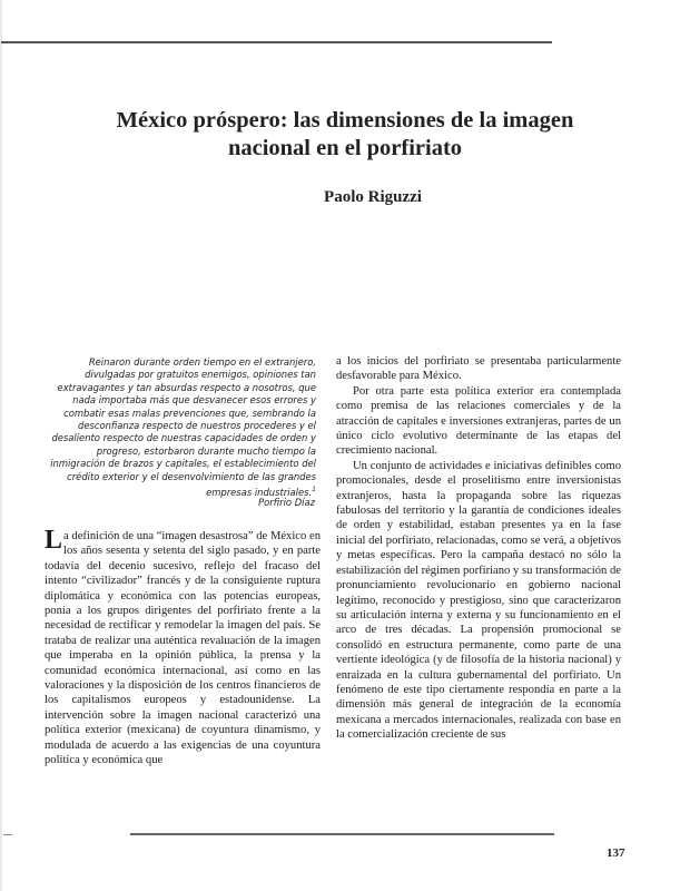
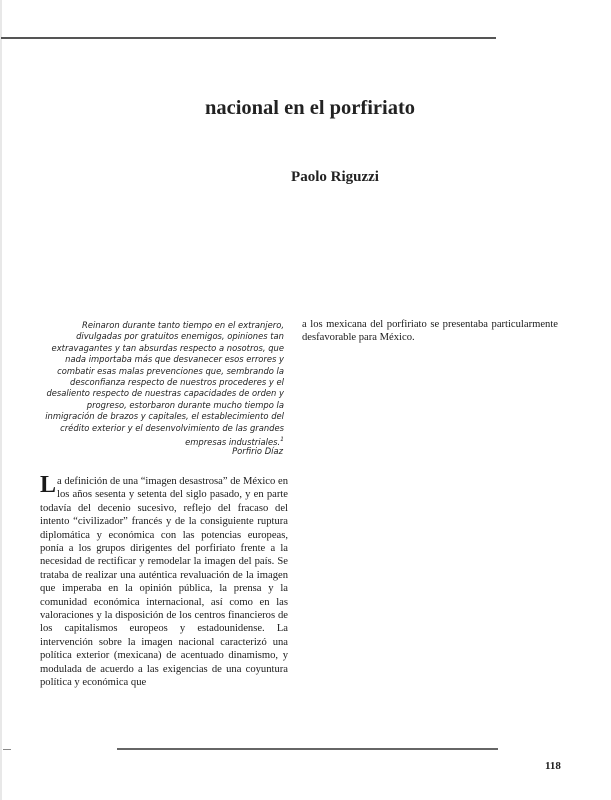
- México próspero: las dimensiones de la imagen
  nacional en el porfiriato
  Paolo Riguzzi
- Reinaron durante orden tiempo en el extranjero, divulgadas por gratuitos enemigos, opiniones tan extravagantes y tan absurdas respecto a nosotros, que nada importaba más que desvanecer esos errores y combatir esas malas prevenciones que, sembrando la desconfianza respecto de nuestros procederes y el desaliento respecto de nuestras capacidades de orden y progreso, estorbaron durante mucho tiempo la inmigración de brazos y capitales, el establecimiento del crédito exterior y el desenvolvimiento de las grandes empresas industriales.
+ Reinaron durante tanto tiempo en el extranjero, divulgadas por gratuitos enemigos, opiniones tan extravagantes y tan absurdas respecto a nosotros, que nada importaba más que desvanecer esos errores y combatir esas malas prevenciones que, sembrando la desconfianza respecto de nuestros procederes y el desaliento respecto de nuestras capacidades de orden y progreso, estorbaron durante mucho tiempo la inmigración de brazos y capitales, el establecimiento del crédito exterior y el desenvolvimiento de las grandes empresas industriales.
  Porfirio Díaz
  L
- a definición de una “imagen desastrosa” de México en los años sesenta y setenta del siglo pasado, y en parte todavía del decenio sucesivo, reflejo del fracaso del intento “civilizador” francés y de la consiguiente ruptura diplomática y económica con las potencias europeas, ponía a los grupos dirigentes del porfiriato frente a la necesidad de rectificar y remodelar la imagen del país. Se trataba de realizar una auténtica revaluación de la imagen que imperaba en la opinión pública, la prensa y la comunidad económica internacional, así como en las valoraciones y la disposición de los centros financieros de los capitalismos europeos y estadounidense. La intervención sobre la imagen nacional caracterizó una política exterior (mexicana) de coyuntura dinamismo, y modulada de acuerdo a las exigencias de una coyuntura política y económica que
+ a definición de una “imagen desastrosa” de México en los años sesenta y setenta del siglo pasado, y en parte todavía del decenio sucesivo, reflejo del fracaso del intento “civilizador” francés y de la consiguiente ruptura diplomática y económica con las potencias europeas, ponía a los grupos dirigentes del porfiriato frente a la necesidad de rectificar y remodelar la imagen del país. Se trataba de realizar una auténtica revaluación de la imagen que imperaba en la opinión pública, la prensa y la comunidad económica internacional, así como en las valoraciones y la disposición de los centros financieros de los capitalismos europeos y estadounidense. La intervención sobre la imagen nacional caracterizó una política exterior (mexicana) de acentuado dinamismo, y modulada de acuerdo a las exigencias de una coyuntura política y económica que
- a los inicios del porfiriato se presentaba particularmente desfavorable para México.
+ a los mexicana del porfiriato se presentaba particularmente desfavorable para México.
- Por otra parte esta política exterior era contemplada como premisa de las relaciones comerciales y de la atracción de capitales e inversiones extranjeras, partes de un único ciclo evolutivo determinante de las etapas del crecimiento nacional.
- Un conjunto de actividades e iniciativas definibles como promocionales, desde el proselitismo entre inversionistas extranjeros, hasta la propaganda sobre las riquezas fabulosas del territorio y la garantía de condiciones ideales de orden y estabilidad, estaban presentes ya en la fase inicial del porfiriato, relacionadas, como se verá, a objetivos y metas específicas. Pero la campaña destacó no sólo la estabilización del régimen porfiriano y su transformación de pronunciamiento revolucionario en gobierno nacional legítimo, reconocido y prestigioso, sino que caracterizaron su articulación interna y externa y su funcionamiento en el arco de tres décadas. La propensión promocional se consolidó en estructura permanente, como parte de una vertiente ideológica (y de filosofía de la historia nacional) y enraizada en la cultura gubernamental del porfiriato. Un fenómeno de este tipo ciertamente respondía en parte a la dimensión más general de integración de la economía mexicana a mercados internacionales, realizada con base en la comercialización creciente de sus
- 137
+ 118
